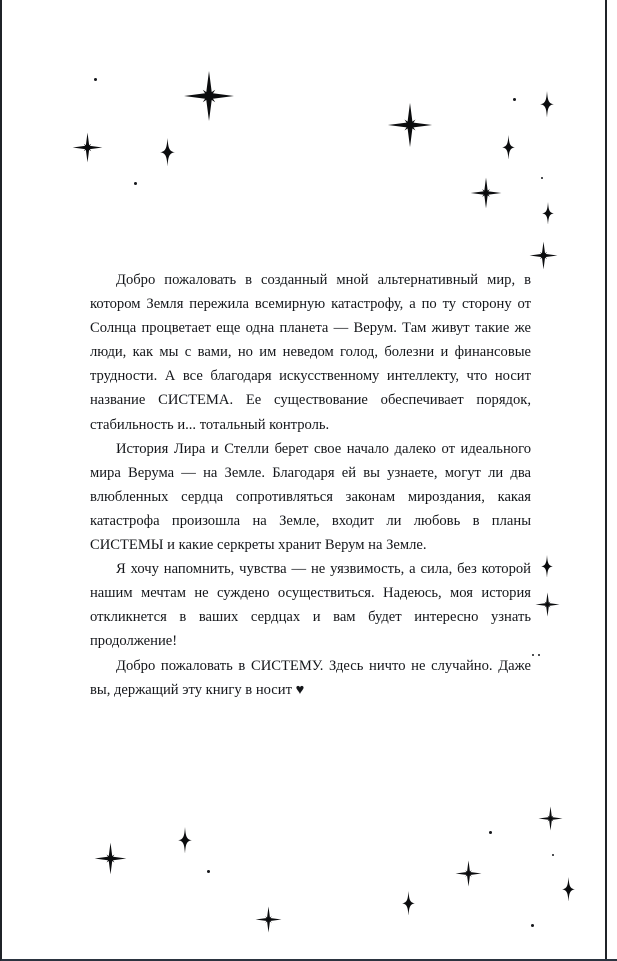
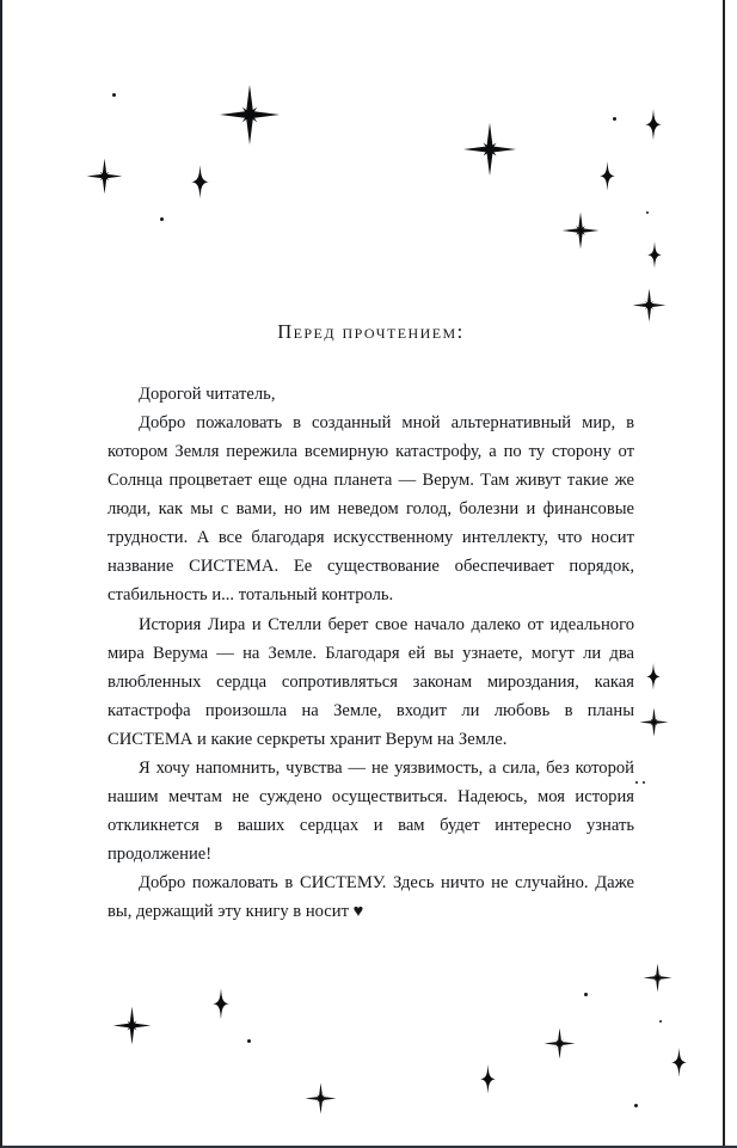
+ Перед прочтением:
+ Дорогой читатель,
  Добро пожаловать в созданный мной альтернативный мир, в котором Земля пережила всемирную катастрофу, а по ту сторону от Солнца процветает еще одна планета — Верум. Там живут такие же люди, как мы с вами, но им неведом голод, болезни и финансовые трудности. А все благодаря искусственному интеллекту, что носит название СИСТЕМА. Ее существование обеспечивает порядок, стабильность и... тотальный контроль.
- История Лира и Стелли берет свое начало далеко от идеального мира Верума — на Земле. Благодаря ей вы узнаете, могут ли два влюбленных сердца сопротивляться законам мироздания, какая катастрофа произошла на Земле, входит ли любовь в планы СИСТЕМЫ и какие серкреты хранит Верум на Земле.
+ История Лира и Стелли берет свое начало далеко от идеального мира Верума — на Земле. Благодаря ей вы узнаете, могут ли два влюбленных сердца сопротивляться законам мироздания, какая катастрофа произошла на Земле, входит ли любовь в планы СИСТЕМА и какие серкреты хранит Верум на Земле.
  Я хочу напомнить, чувства — не уязвимость, а сила, без которой нашим мечтам не суждено осуществиться. Надеюсь, моя история откликнется в ваших сердцах и вам будет интересно узнать продолжение!
  Добро пожаловать в СИСТЕМУ. Здесь ничто не случайно. Даже вы, держащий эту книгу в носит ♥
